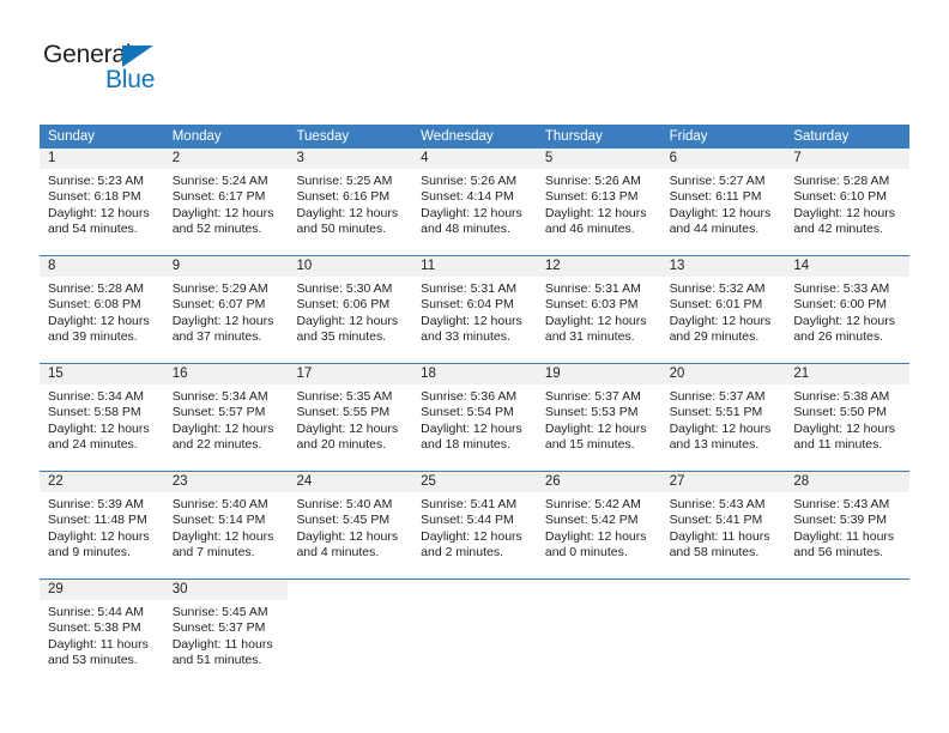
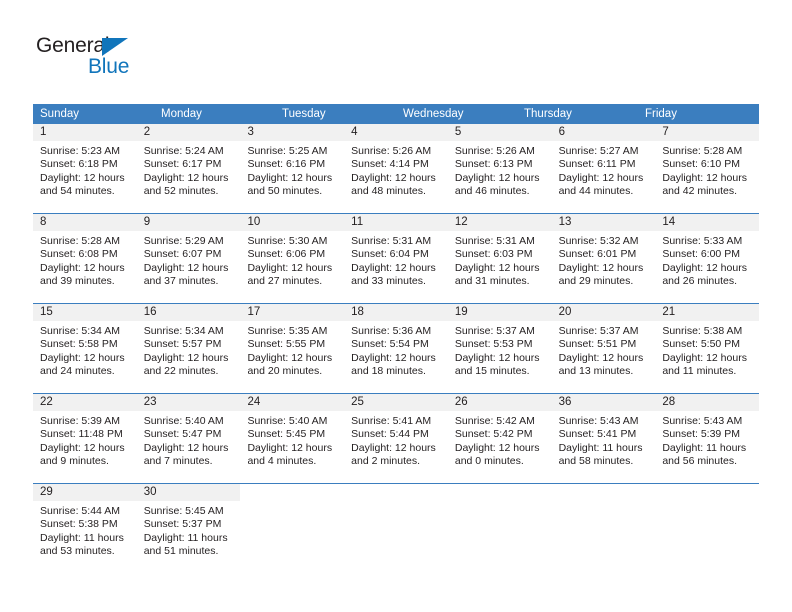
  General
  Blue
  Sunday
  Monday
  Tuesday
  Wednesday
  Thursday
  Friday
- Saturday
  1
  Sunrise: 5:23 AM
  Sunset: 6:18 PM
  Daylight: 12 hours
  and 54 minutes.
  2
  Sunrise: 5:24 AM
  Sunset: 6:17 PM
  Daylight: 12 hours
  and 52 minutes.
  3
  Sunrise: 5:25 AM
  Sunset: 6:16 PM
  Daylight: 12 hours
  and 50 minutes.
  4
  Sunrise: 5:26 AM
  Sunset: 4:14 PM
  Daylight: 12 hours
  and 48 minutes.
  5
  Sunrise: 5:26 AM
  Sunset: 6:13 PM
  Daylight: 12 hours
  and 46 minutes.
  6
  Sunrise: 5:27 AM
  Sunset: 6:11 PM
  Daylight: 12 hours
  and 44 minutes.
  7
  Sunrise: 5:28 AM
  Sunset: 6:10 PM
  Daylight: 12 hours
  and 42 minutes.
  8
  Sunrise: 5:28 AM
  Sunset: 6:08 PM
  Daylight: 12 hours
  and 39 minutes.
  9
  Sunrise: 5:29 AM
  Sunset: 6:07 PM
  Daylight: 12 hours
  and 37 minutes.
  10
  Sunrise: 5:30 AM
  Sunset: 6:06 PM
  Daylight: 12 hours
- and 35 minutes.
+ and 27 minutes.
  11
  Sunrise: 5:31 AM
  Sunset: 6:04 PM
  Daylight: 12 hours
  and 33 minutes.
  12
  Sunrise: 5:31 AM
  Sunset: 6:03 PM
  Daylight: 12 hours
  and 31 minutes.
  13
  Sunrise: 5:32 AM
  Sunset: 6:01 PM
  Daylight: 12 hours
  and 29 minutes.
  14
  Sunrise: 5:33 AM
  Sunset: 6:00 PM
  Daylight: 12 hours
  and 26 minutes.
  15
  Sunrise: 5:34 AM
  Sunset: 5:58 PM
  Daylight: 12 hours
  and 24 minutes.
  16
  Sunrise: 5:34 AM
  Sunset: 5:57 PM
  Daylight: 12 hours
  and 22 minutes.
  17
  Sunrise: 5:35 AM
  Sunset: 5:55 PM
  Daylight: 12 hours
  and 20 minutes.
  18
  Sunrise: 5:36 AM
  Sunset: 5:54 PM
  Daylight: 12 hours
  and 18 minutes.
  19
  Sunrise: 5:37 AM
  Sunset: 5:53 PM
  Daylight: 12 hours
  and 15 minutes.
  20
  Sunrise: 5:37 AM
  Sunset: 5:51 PM
  Daylight: 12 hours
  and 13 minutes.
  21
  Sunrise: 5:38 AM
  Sunset: 5:50 PM
  Daylight: 12 hours
  and 11 minutes.
  22
  Sunrise: 5:39 AM
  Sunset: 11:48 PM
  Daylight: 12 hours
  and 9 minutes.
  23
  Sunrise: 5:40 AM
- Sunset: 5:14 PM
+ Sunset: 5:47 PM
  Daylight: 12 hours
  and 7 minutes.
  24
  Sunrise: 5:40 AM
  Sunset: 5:45 PM
  Daylight: 12 hours
  and 4 minutes.
  25
  Sunrise: 5:41 AM
  Sunset: 5:44 PM
  Daylight: 12 hours
  and 2 minutes.
  26
  Sunrise: 5:42 AM
  Sunset: 5:42 PM
  Daylight: 12 hours
  and 0 minutes.
- 27
+ 36
  Sunrise: 5:43 AM
  Sunset: 5:41 PM
  Daylight: 11 hours
  and 58 minutes.
  28
  Sunrise: 5:43 AM
  Sunset: 5:39 PM
  Daylight: 11 hours
  and 56 minutes.
  29
  Sunrise: 5:44 AM
  Sunset: 5:38 PM
  Daylight: 11 hours
  and 53 minutes.
  30
  Sunrise: 5:45 AM
  Sunset: 5:37 PM
  Daylight: 11 hours
  and 51 minutes.
